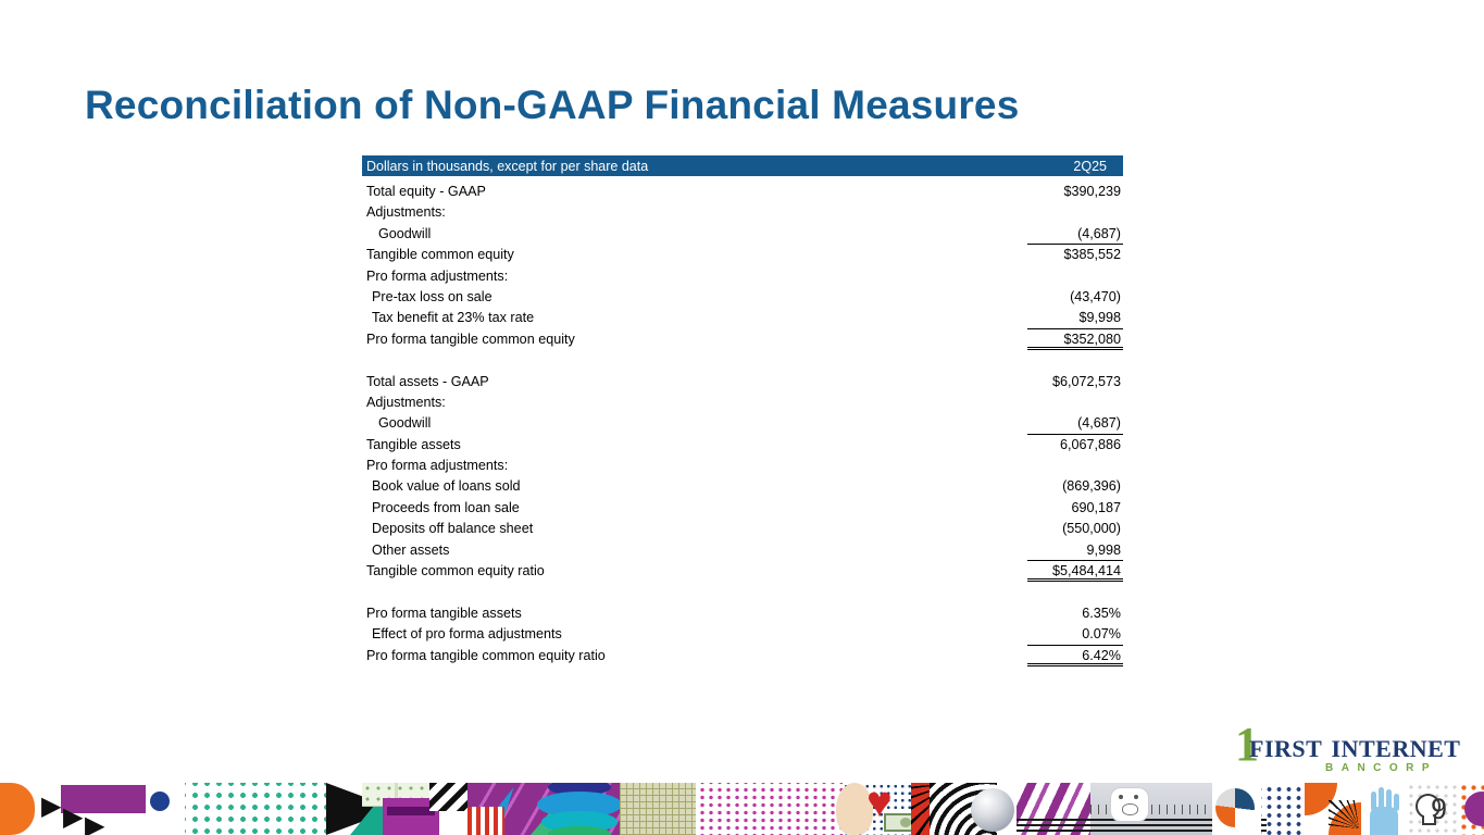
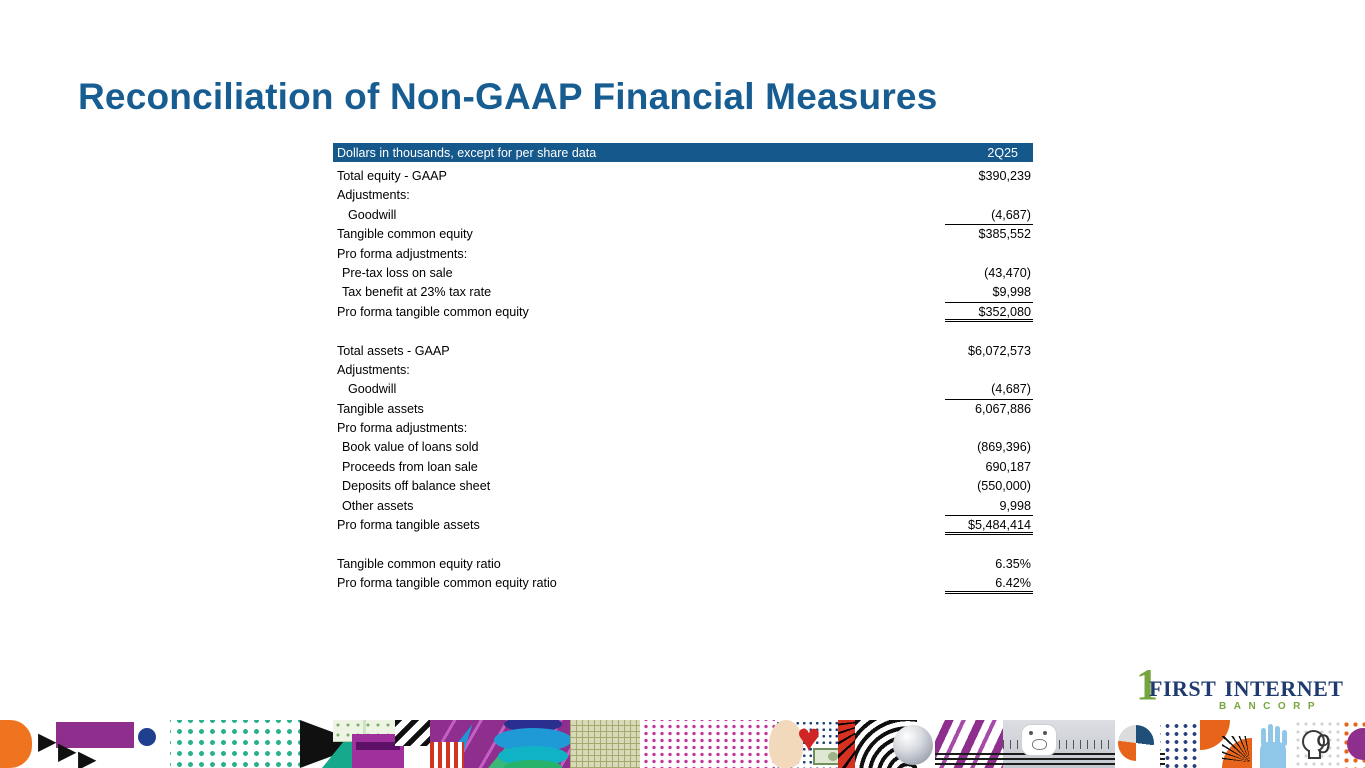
  Reconciliation of Non-GAAP Financial Measures
  Dollars in thousands, except for per share data
  2Q25
  Total equity - GAAP
  $390,239
  Adjustments:
  Goodwill
  (4,687)
  Tangible common equity
  $385,552
  Pro forma adjustments:
  Pre-tax loss on sale
  (43,470)
  Tax benefit at 23% tax rate
  $9,998
  Pro forma tangible common equity
  $352,080
  Total assets - GAAP
  $6,072,573
  Adjustments:
  Goodwill
  (4,687)
  Tangible assets
  6,067,886
  Pro forma adjustments:
  Book value of loans sold
  (869,396)
  Proceeds from loan sale
  690,187
  Deposits off balance sheet
  (550,000)
  Other assets
  9,998
- Tangible common equity ratio
+ Pro forma tangible assets
  $5,484,414
- Pro forma tangible assets
+ Tangible common equity ratio
  6.35%
- Effect of pro forma adjustments
- 0.07%
  Pro forma tangible common equity ratio
  6.42%
  1
  first internet
  BANCORP
  ▶
  ▶
  ▶
  ♥
  9
